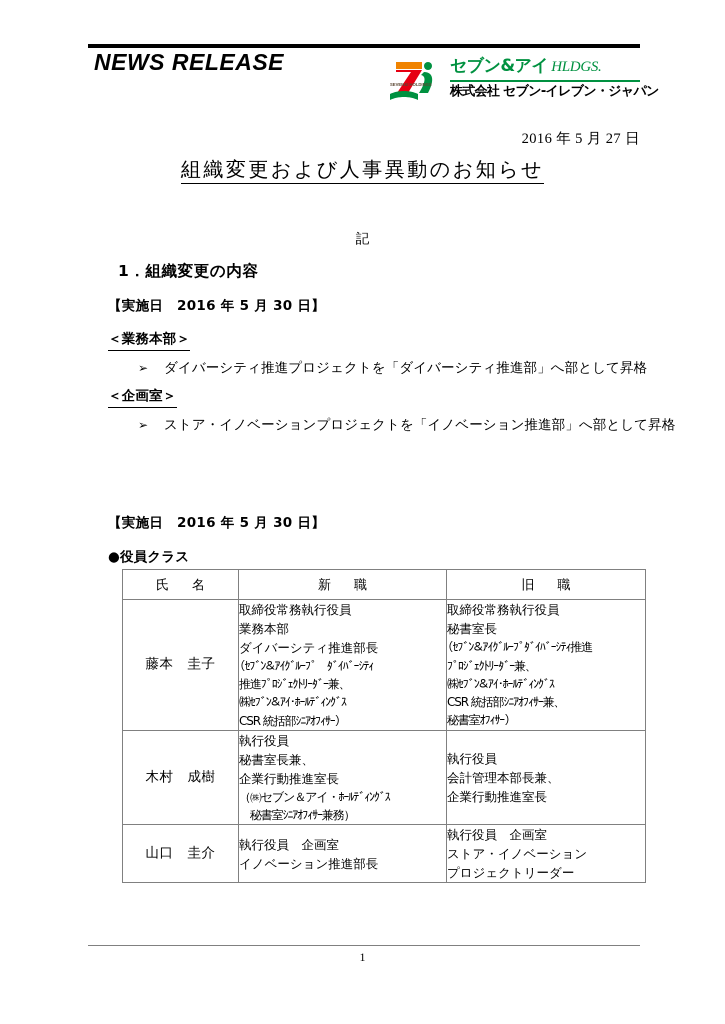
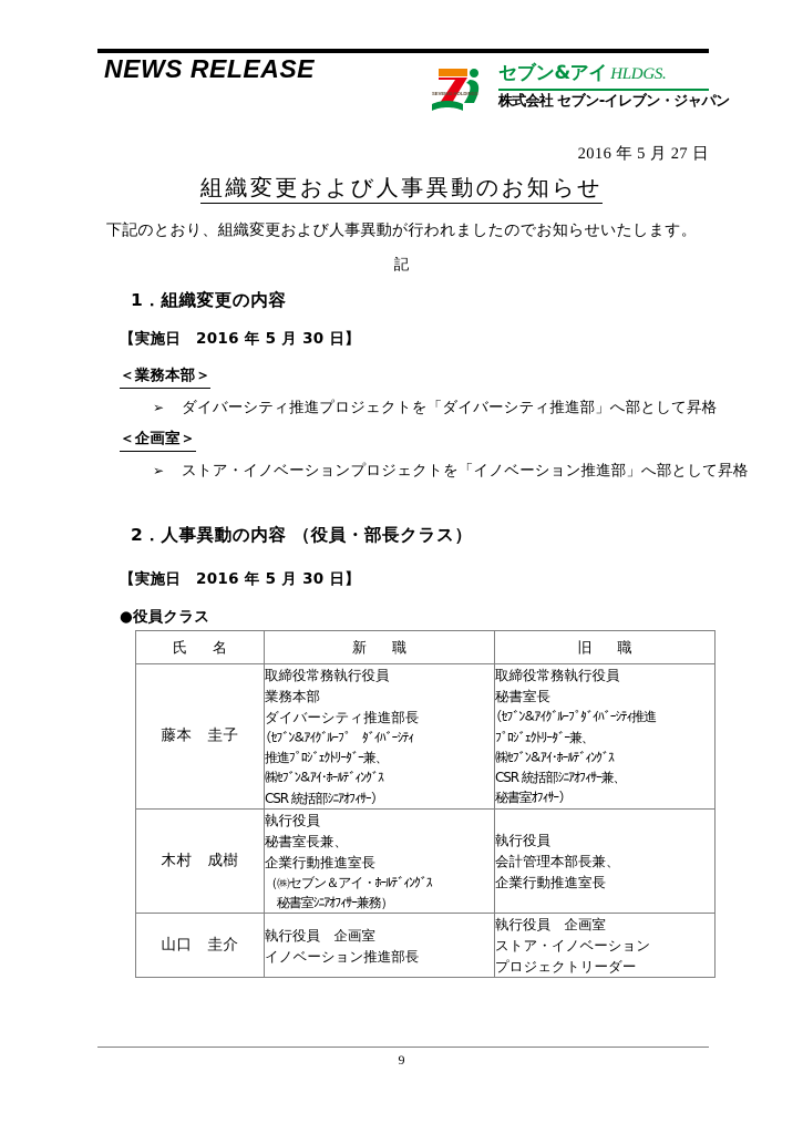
  NEWS RELEASE
  セブン&アイ HLDGS.
  株式会社 セブン-イレブン・ジャパン
  2016 年 5 月 27 日
  組織変更および人事異動のお知らせ
+ 下記のとおり、組織変更および人事異動が行われましたのでお知らせいたします。
  記
  1．組織変更の内容
  【実施日 2016 年 5 月 30 日】
  ＜業務本部＞
  ➢ ダイバーシティ推進プロジェクトを「ダイバーシティ推進部」へ部として昇格
  ＜企画室＞
  ➢ ストア・イノベーションプロジェクトを「イノベーション推進部」へ部として昇格
+ 2．人事異動の内容 （役員・部長クラス）
  【実施日 2016 年 5 月 30 日】
  ●役員クラス
  氏 名	新 職	旧 職
  藤本 圭子	取締役常務執行役員 業務本部 ダイバーシティ推進部長 （ｾﾌﾞﾝ＆ｱｲｸﾞﾙｰﾌﾟ ﾀﾞｲﾊﾞｰｼﾃｨ 推進ﾌﾟﾛｼﾞｪｸﾄﾘｰﾀﾞｰ兼、 ㈱ｾﾌﾞﾝ＆ｱｲ・ﾎｰﾙﾃﾞｨﾝｸﾞｽ CSR 統括部ｼﾆｱｵﾌｨｻｰ）	取締役常務執行役員 秘書室長 （ｾﾌﾞﾝ＆ｱｲｸﾞﾙｰﾌﾟﾀﾞｲﾊﾞｰｼﾃｨ推進 ﾌﾟﾛｼﾞｪｸﾄﾘｰﾀﾞｰ兼、 ㈱ｾﾌﾞﾝ＆ｱｲ・ﾎｰﾙﾃﾞｨﾝｸﾞｽ CSR 統括部ｼﾆｱｵﾌｨｻｰ兼、 秘書室ｵﾌｨｻｰ）
  木村 成樹	執行役員 秘書室長兼、 企業行動推進室長 （㈱セブン＆アイ・ﾎｰﾙﾃﾞｨﾝｸﾞｽ 秘書室ｼﾆｱｵﾌｨｻｰ兼務）	執行役員 会計管理本部長兼、 企業行動推進室長
  山口 圭介	執行役員 企画室 イノベーション推進部長	執行役員 企画室 ストア・イノベーション プロジェクトリーダー
- 1
+ 9
